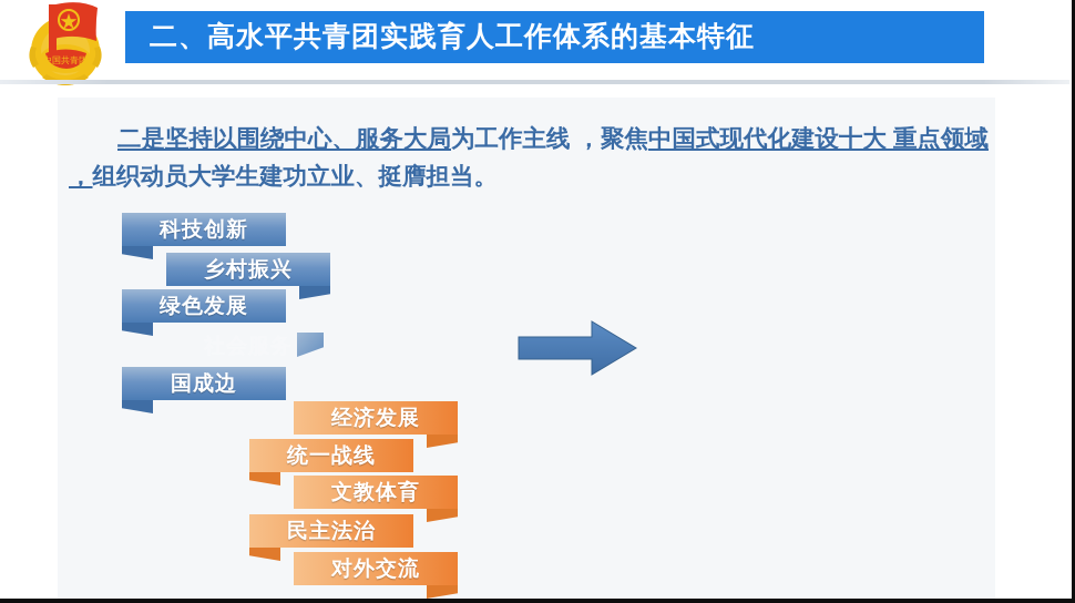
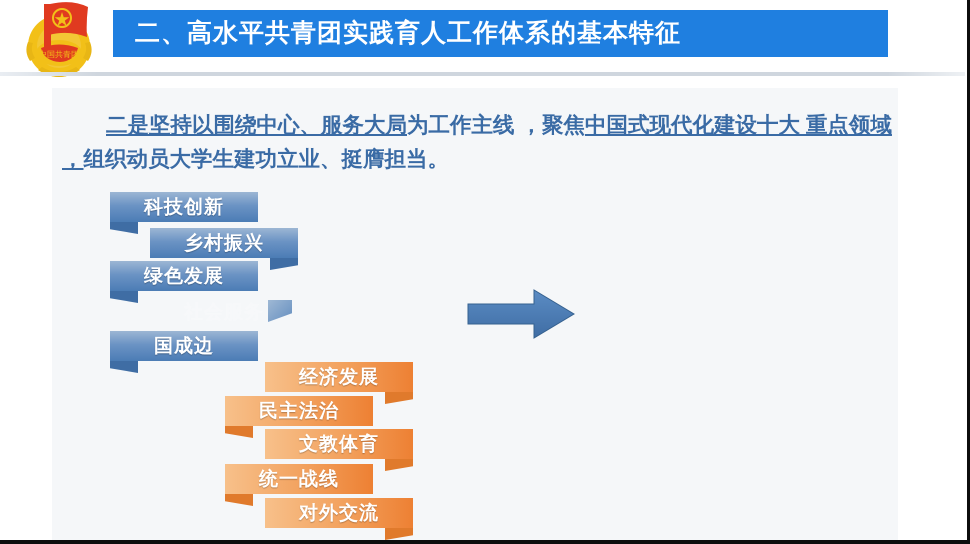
  中国共青团
  二、高水平共青团实践育人工作体系的基本特征
  二是坚持以围绕中心、服务大局为工作主线 ，聚焦中国式现代化建设十大 重点领域 ，组织动员大学生建功立业、挺膺担当。
  科技创新
  乡村振兴
  绿色发展
  国成边
  经济发展
- 统一战线
+ 民主法治
  文教体育
- 民主法治
+ 统一战线
  对外交流
